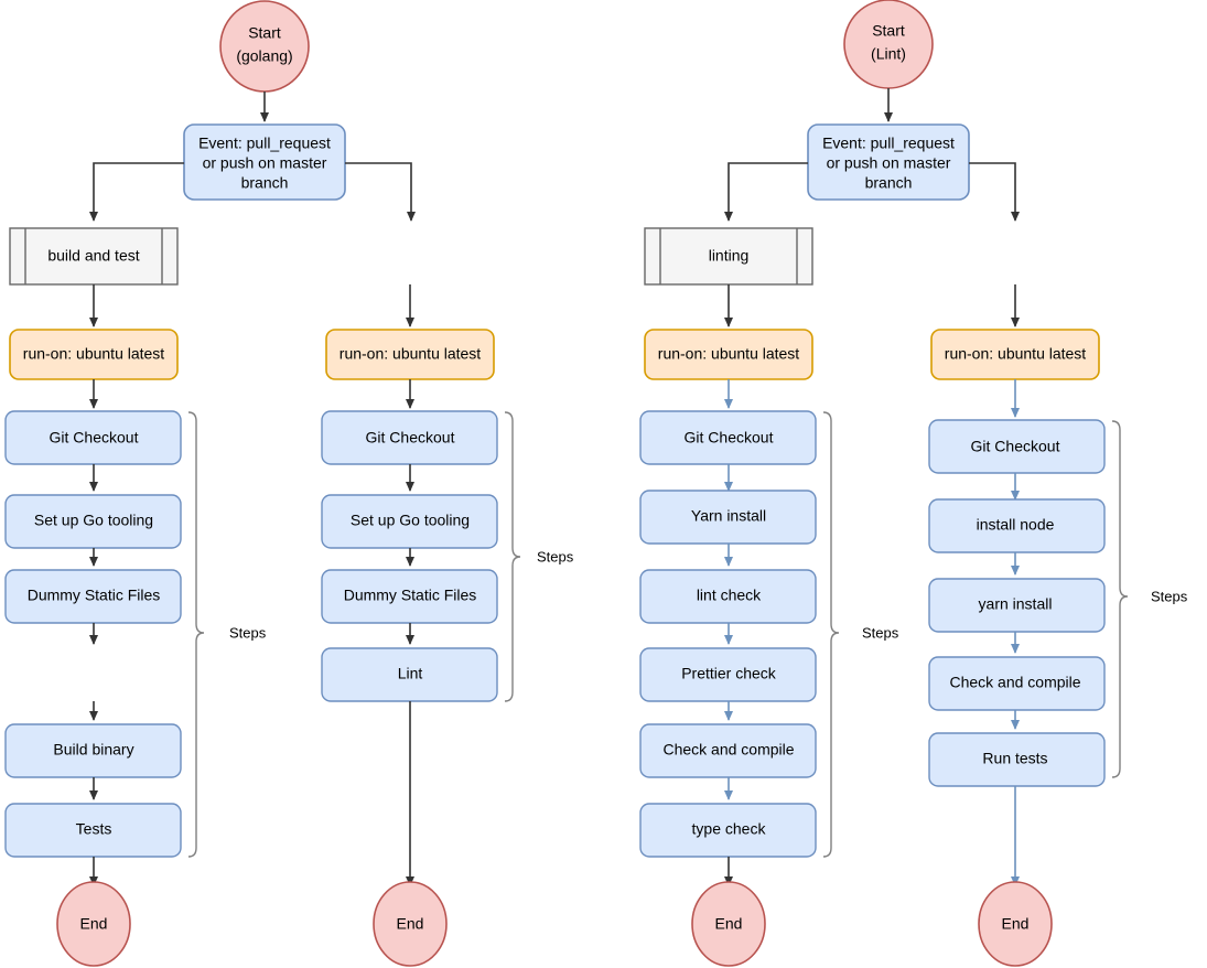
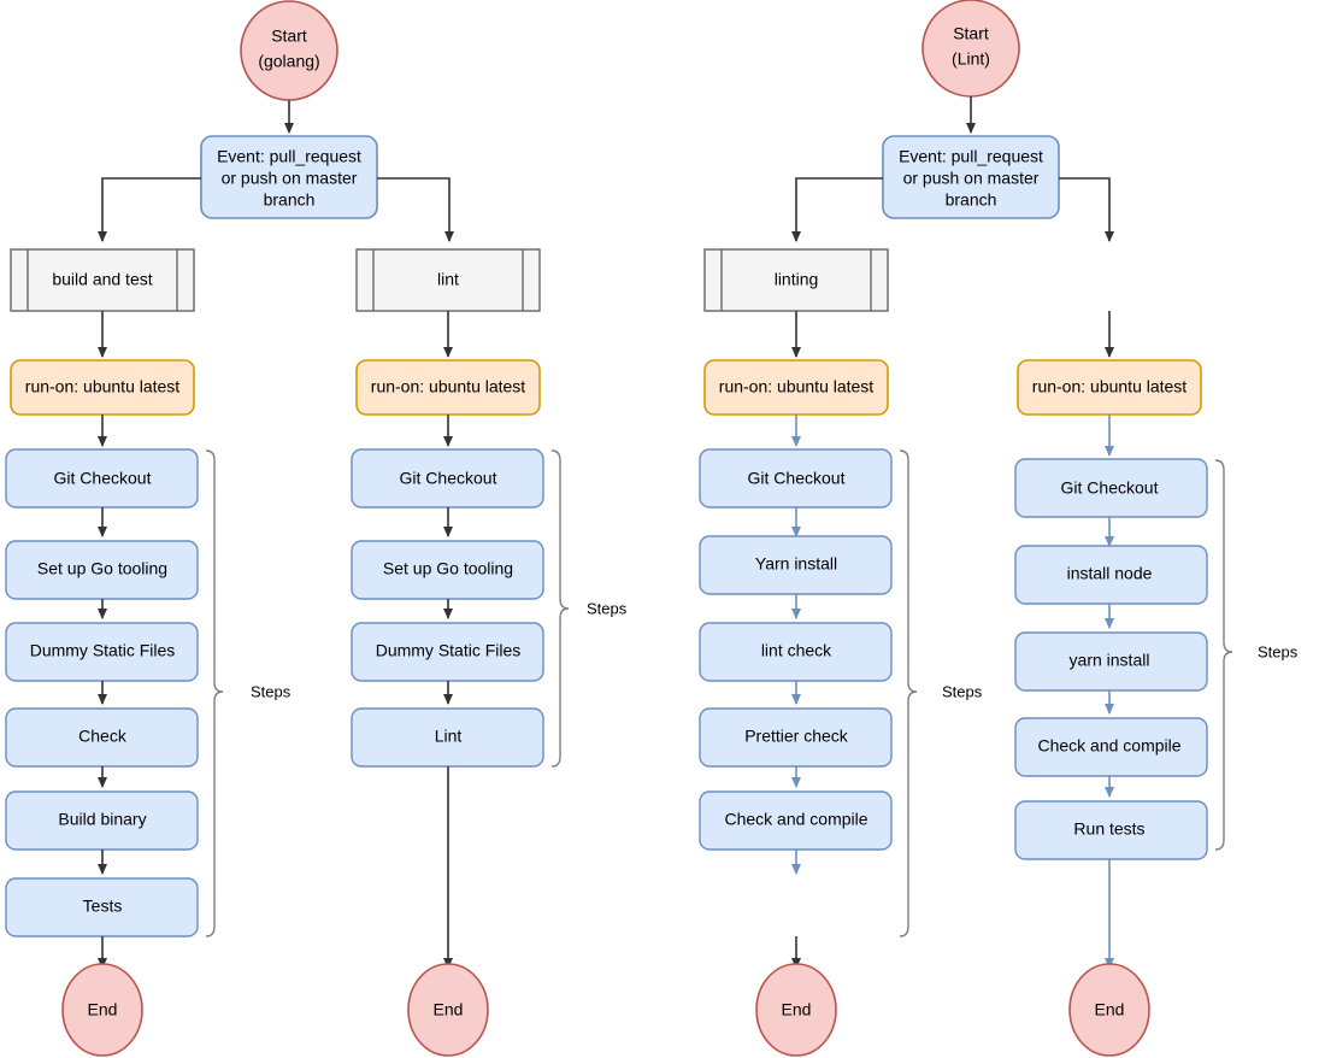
  Start
  (golang)
  Event: pull_request
  or push on master
  branch
  build and test
+ lint
  run-on: ubuntu latest
  run-on: ubuntu latest
  Git Checkout
  Set up Go tooling
  Dummy Static Files
+ Check
  Build binary
  Tests
  Steps
  End
  Git Checkout
  Set up Go tooling
  Dummy Static Files
  Lint
  Steps
  End
  Start
  (Lint)
  Event: pull_request
  or push on master
  branch
  linting
  run-on: ubuntu latest
  run-on: ubuntu latest
  Git Checkout
  Yarn install
  lint check
  Prettier check
  Check and compile
- type check
  Steps
  End
  Git Checkout
  install node
  yarn install
  Check and compile
  Run tests
  Steps
  End
